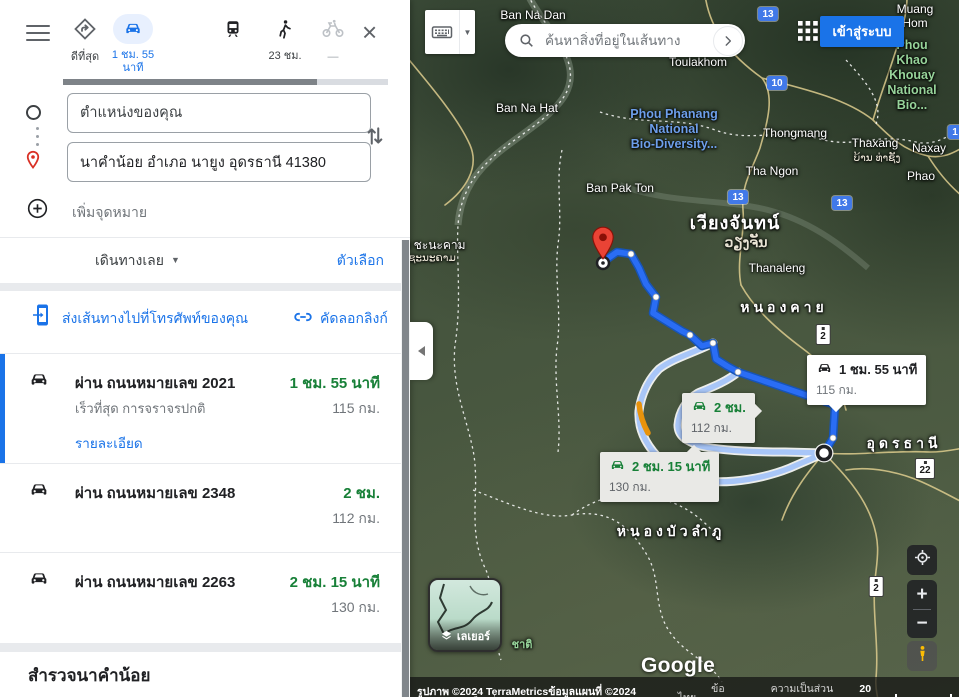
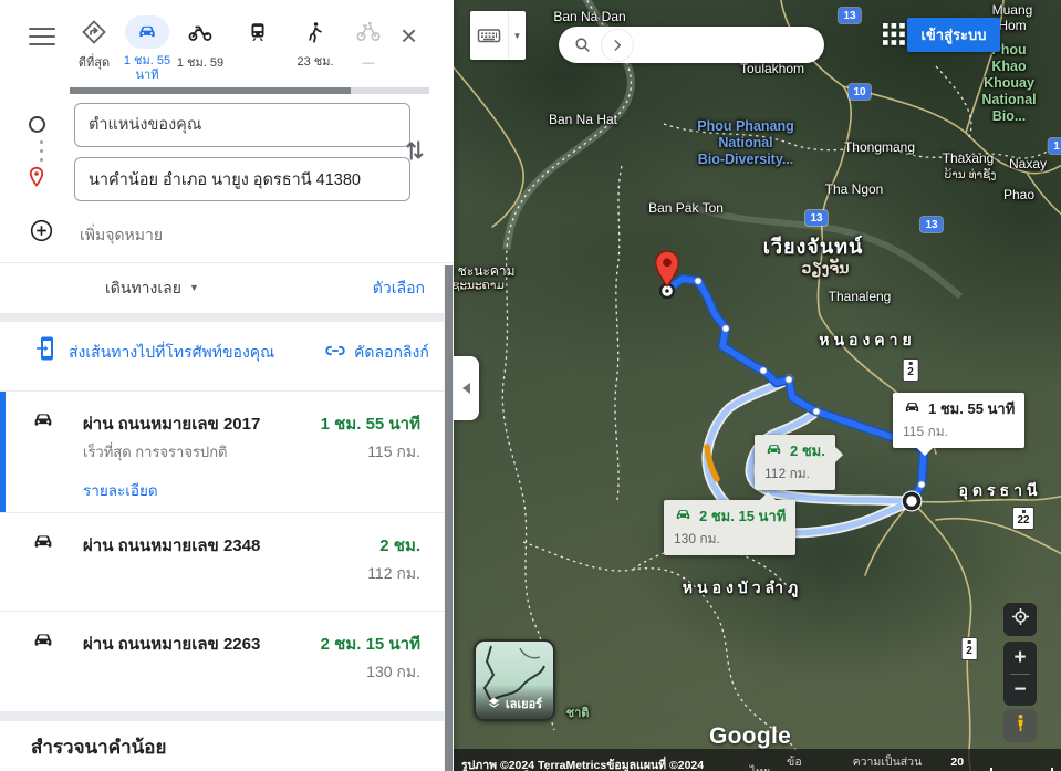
  ดีที่สุด
  1 ชม. 55
  นาที
+ 1 ชม. 59
  23 ชม.
  —
  ×
  ตำแหน่งของคุณ
  นาคำน้อย อำเภอ นายูง อุดรธานี 41380
  เพิ่มจุดหมาย
  เดินทางเลย ▼
  ตัวเลือก
  ส่งเส้นทางไปที่โทรศัพท์ของคุณ
  คัดลอกลิงก์
- ผ่าน ถนนหมายเลข 2021
+ ผ่าน ถนนหมายเลข 2017
  1 ชม. 55 นาที
  เร็วที่สุด การจราจรปกติ
  115 กม.
  รายละเอียด
  ผ่าน ถนนหมายเลข 2348
  2 ชม.
  112 กม.
  ผ่าน ถนนหมายเลข 2263
  2 ชม. 15 นาที
  130 กม.
  สำรวจนาคำน้อย
  Ban Na Dan
  Muang Hom
  Toulakhom
  hou Khao
  Khouay
  National
  Bio...
  Ban Na Hat
  Phou Phanang
  National
  Bio-Diversity...
  Thongmang
  Thaxang
  ບ້ານ ທ່າຊັງ
  Naxay
  Phao
  Tha Ngon
  Ban Pak Ton
  ชะนะคาม
  ຊະນະຄາມ
  เวียงจันทน์
  ວຽງຈັນ
  Thanaleng
  หนองคาย
  อุดรธานี
  หนองบัวลำภู
  ชาติ
  13
  10
  13
  13
  1
  2
  22
  2
  1 ชม. 55 นาที
  115 กม.
  2 ชม.
  112 กม.
  2 ชม. 15 นาที
  130 กม.
  ▼
- ค้นหาสิ่งที่อยู่ในเส้นทาง
  เข้าสู่ระบบ
  +
  −
  เลเยอร์
  Google
  รูปภาพ ©2024 TerraMetricsข้อมูลแผนที่ ©2024
  ความเป็นส่วน
